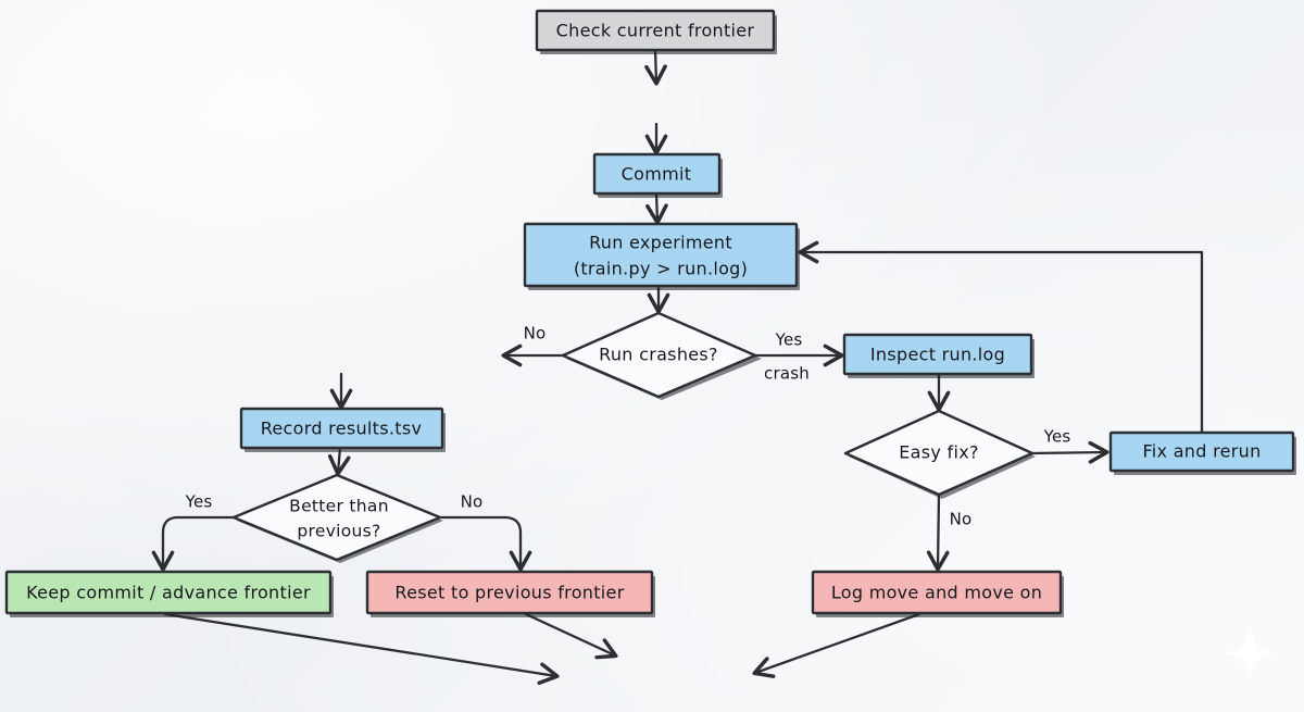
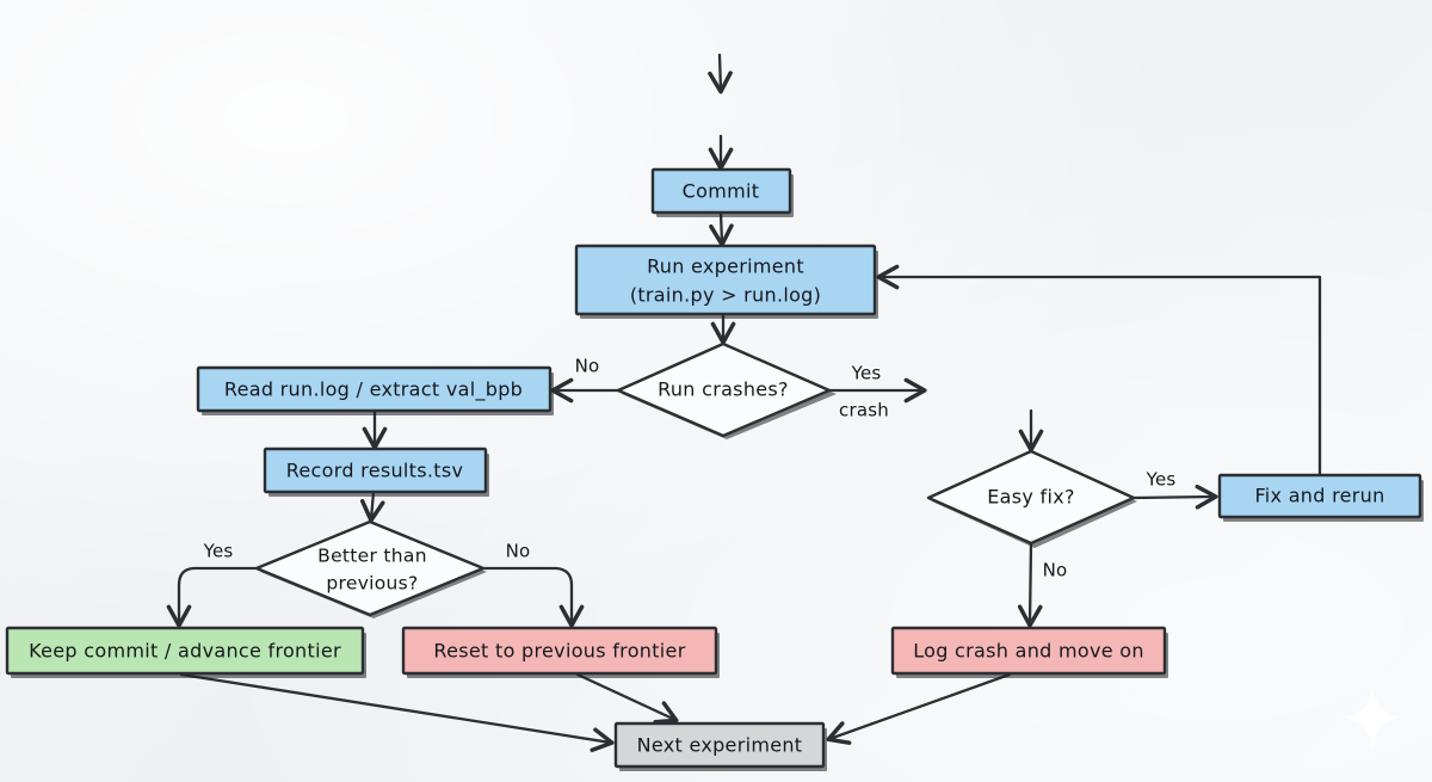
- Check current frontier
  Commit
  Run experiment
  (train.py > run.log)
  Run crashes?
+ Read run.log / extract val_bpb
  Record results.tsv
  Better than
  previous?
  Keep commit / advance frontier
  Reset to previous frontier
- Inspect run.log
  Easy fix?
  Fix and rerun
- Log move and move on
+ Log crash and move on
+ Next experiment
  No
  Yes
  crash
  Yes
  No
  Yes
  No
